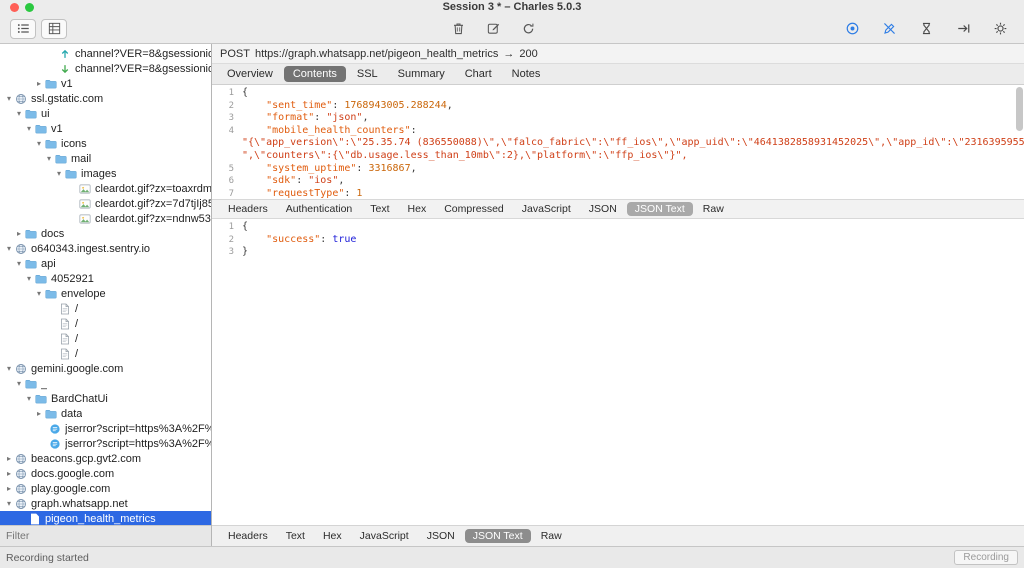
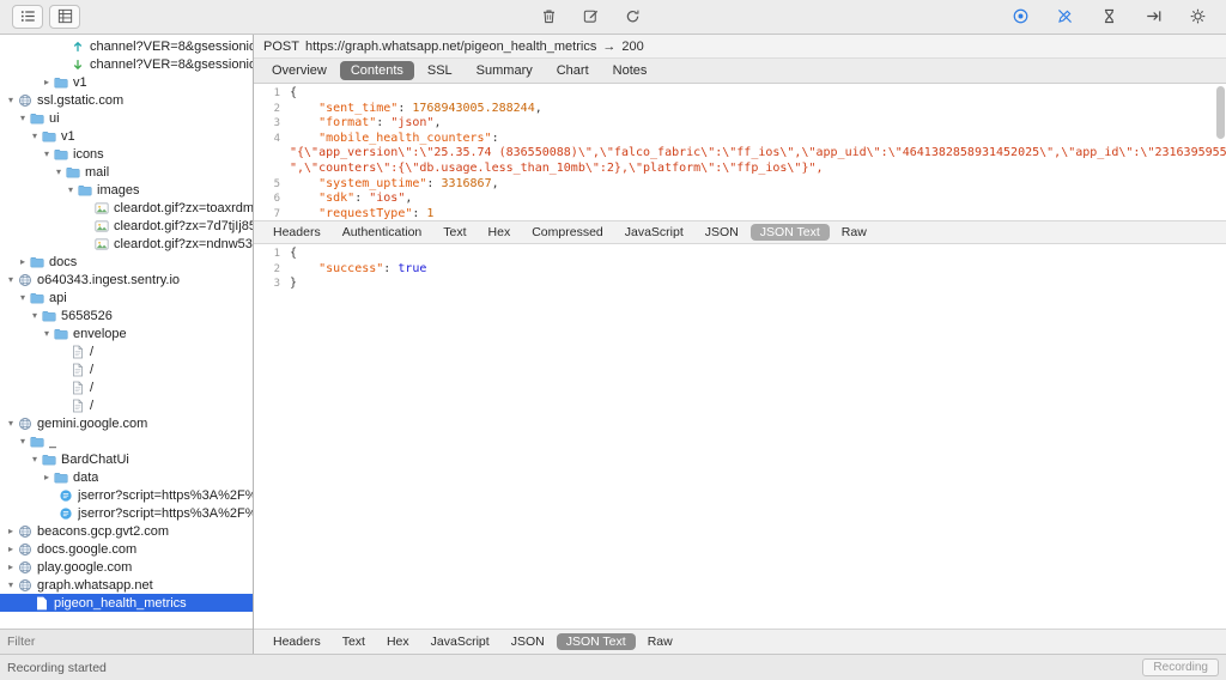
- Session 3 * – Charles 5.0.3
  channel?VER=8&gsessioni
  channel?VER=8&gsessioni
  ▸
  v1
  ▾
  ssl.gstatic.com
  ▾
  ui
  ▾
  v1
  ▾
  icons
  ▾
  mail
  ▾
  images
  cleardot.gif?zx=toaxrdm
  cleardot.gif?zx=7d7tjIj85
  cleardot.gif?zx=ndnw53
  ▸
  docs
  ▾
  o640343.ingest.sentry.io
  ▾
  api
  ▾
- 4052921
+ 5658526
  ▾
  envelope
  /
  /
  /
  /
  ▾
  gemini.google.com
  ▾
  _
  ▾
  BardChatUi
  ▸
  data
  jserror?script=https%3A%2F%
  jserror?script=https%3A%2F%
  ▸
  beacons.gcp.gvt2.com
  ▸
  docs.google.com
  ▸
  play.google.com
  ▾
  graph.whatsapp.net
  pigeon_health_metrics
  Filter
  POST
  https://graph.whatsapp.net/pigeon_health_metrics
  →
  200
  Overview
  Contents
  SSL
  Summary
  Chart
  Notes
  1
  {
  2
  "sent_time": 1768943005.288244,
  3
  "format": "json",
  4
  "mobile_health_counters":
  "{\"app_version\":\"25.35.74 (836550088)\",\"falco_fabric\":\"ff_ios\",\"app_uid\":\"4641382858931452025\",\"app_id\":\"2316395955
  ",\"counters\":{\"db.usage.less_than_10mb\":2},\"platform\":\"ffp_ios\"}",
  5
  "system_uptime": 3316867,
  6
  "sdk": "ios",
  7
  "requestType": 1
  Headers
  Authentication
  Text
  Hex
  Compressed
  JavaScript
  JSON
  JSON Text
  Raw
  1
  {
  2
  "success": true
  3
  }
  Headers
  Text
  Hex
  JavaScript
  JSON
  JSON Text
  Raw
  Recording started
  Recording
